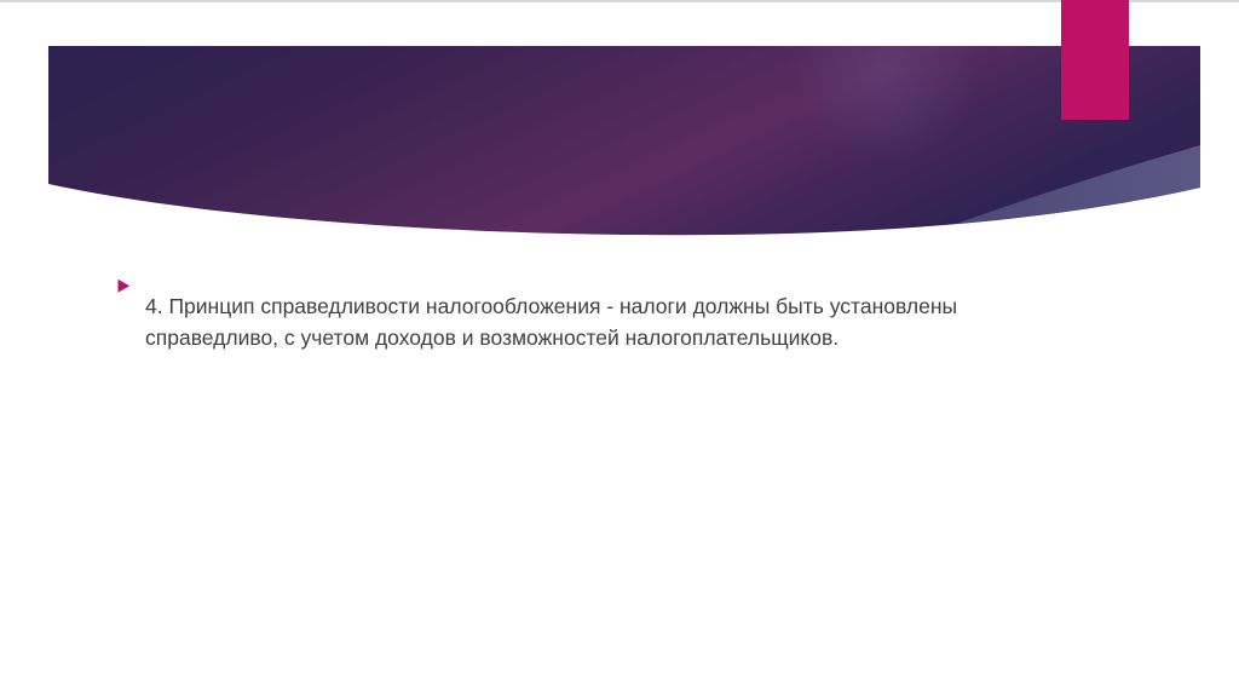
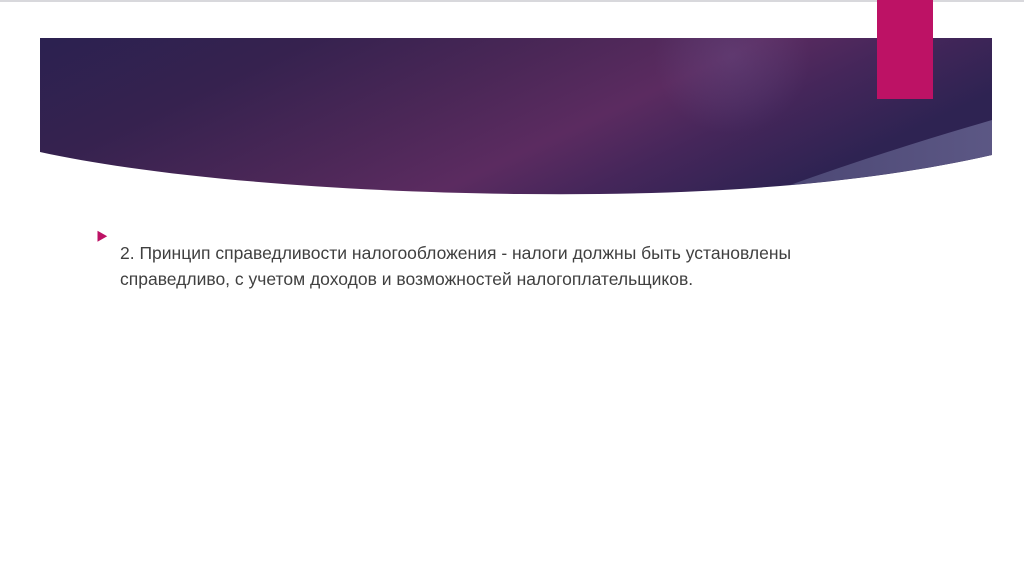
- 4. Принцип справедливости налогообложения - налоги должны быть установлены справедливо, с учетом доходов и возможностей налогоплательщиков.
+ 2. Принцип справедливости налогообложения - налоги должны быть установлены справедливо, с учетом доходов и возможностей налогоплательщиков.
